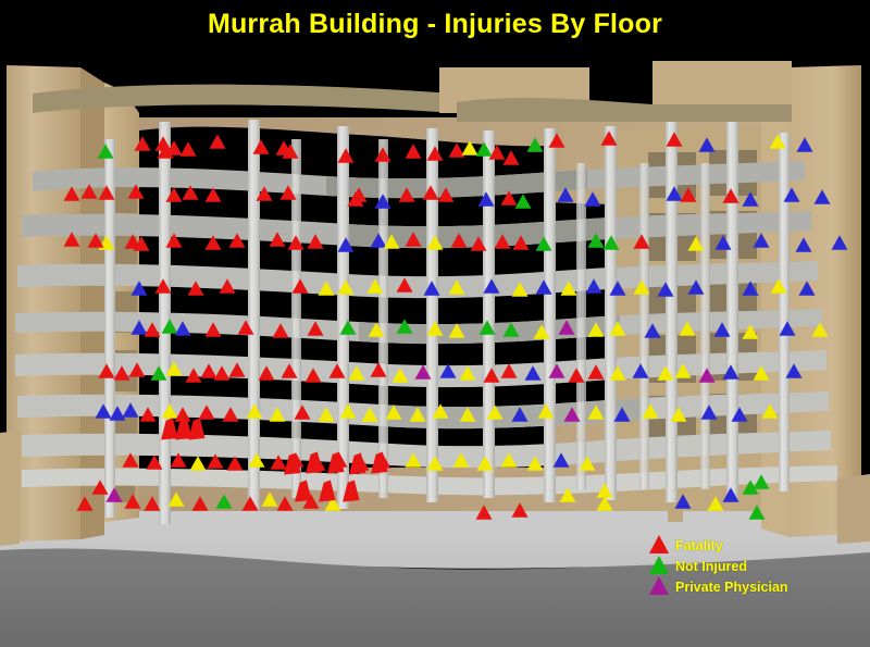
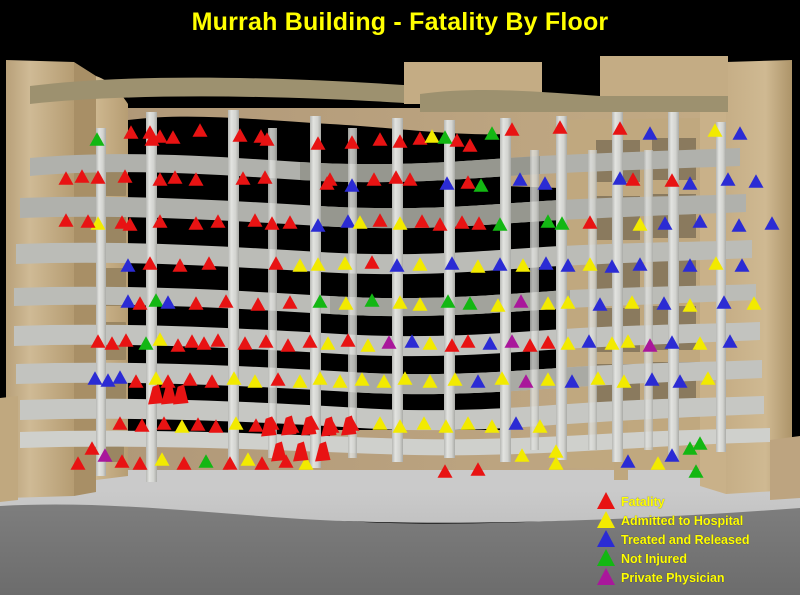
- Murrah Building - Injuries By Floor
+ Murrah Building - Fatality By Floor
  Fatality
+ Admitted to Hospital
+ Treated and Released
  Not Injured
  Private Physician
